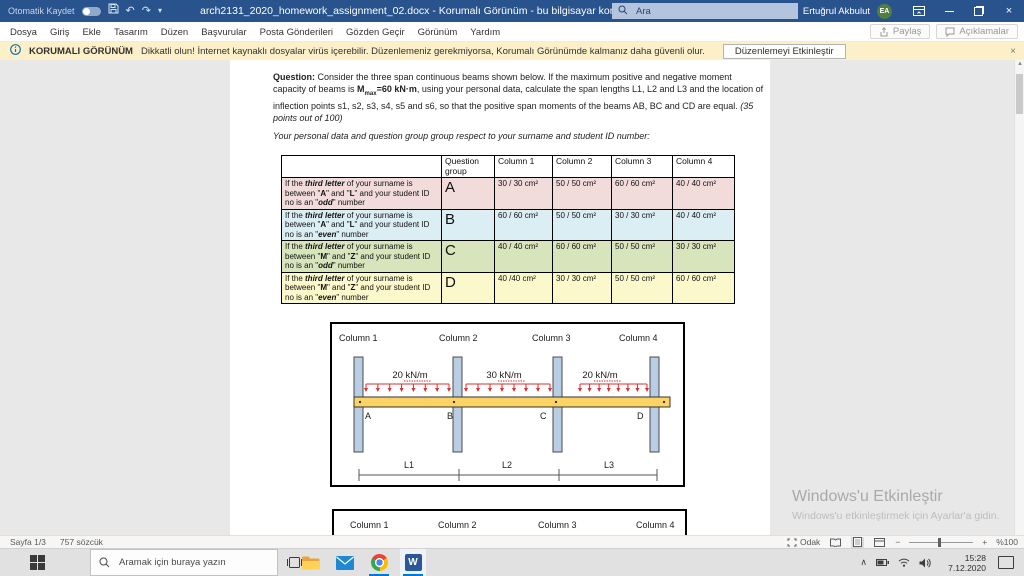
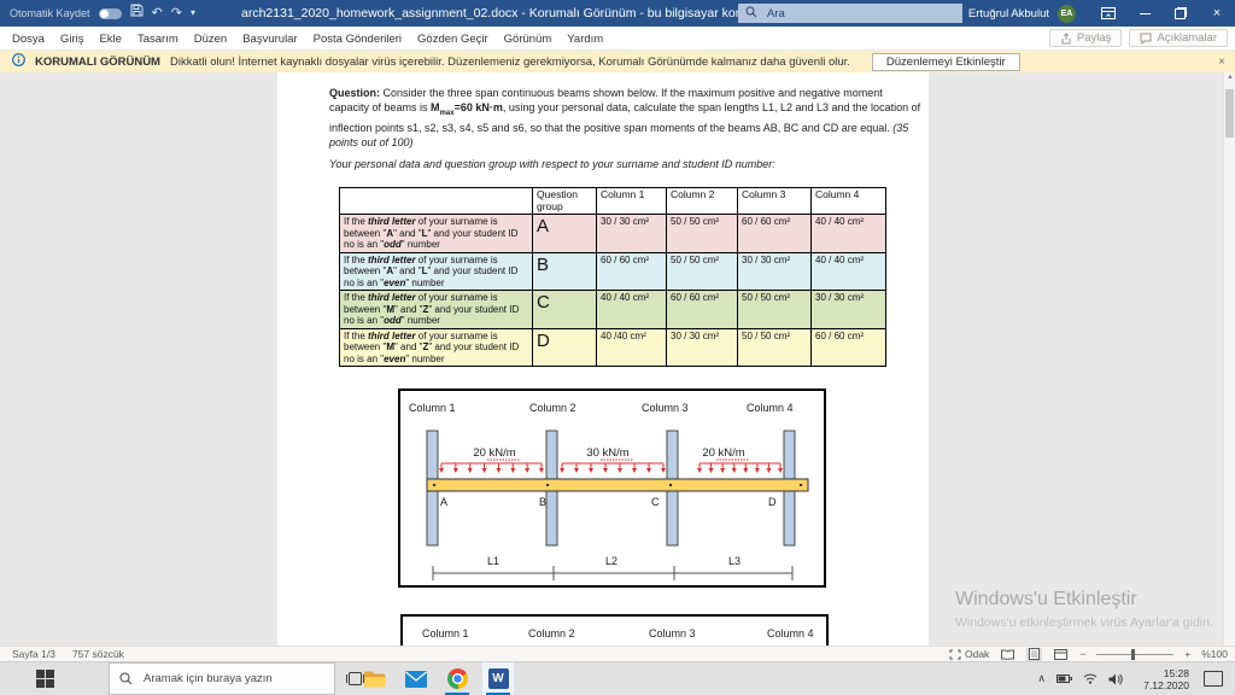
  Otomatik Kaydet
  ↶
  ↷
  ▾
  arch2131_2020_homework_assignment_02.docx - Korumalı Görünüm - bu bilgisayar ko
  Ara
  Ertuğrul Akbulut
  ×
  Dosya
  Giriş
  Ekle
  Tasarım
  Düzen
  Başvurular
  Posta Gönderileri
  Gözden Geçir
  Görünüm
  Yardım
  Paylaş
  Açıklamalar
  KORUMALI GÖRÜNÜM
  Dikkatli olun! İnternet kaynaklı dosyalar virüs içerebilir. Düzenlemeniz gerekmiyorsa, Korumalı Görünümde kalmanız daha güvenli olur.
  Düzenlemeyi Etkinleştir
  ×
  Question: Consider the three span continuous beams shown below. If the maximum positive and negative moment capacity of beams is M =60 kN·m, using your personal data, calculate the span lengths L1, L2 and L3 and the location of inflection points s1, s2, s3, s4, s5 and s6, so that the positive span moments of the beams AB, BC and CD are equal. (35 points out of 100)
- Your personal data and question group group respect to your surname and student ID number:
+ Your personal data and question group with respect to your surname and student ID number:
  	Question group	Column 1	Column 2	Column 3	Column 4
  If the third letter of your surname is between "A" and "L" and your student ID no is an "odd" number	A	30 / 30 cm²	50 / 50 cm²	60 / 60 cm²	40 / 40 cm²
  If the third letter of your surname is between "A" and "L" and your student ID no is an "even" number	B	60 / 60 cm²	50 / 50 cm²	30 / 30 cm²	40 / 40 cm²
  If the third letter of your surname is between "M" and "Z" and your student ID no is an "odd" number	C	40 / 40 cm²	60 / 60 cm²	50 / 50 cm²	30 / 30 cm²
  If the third letter of your surname is between "M" and "Z" and your student ID no is an "even" number	D	40 /40 cm²	30 / 30 cm²	50 / 50 cm²	60 / 60 cm²
  Column 1
  Column 2
  Column 3
  Column 4
  20 kN/m
  30 kN/m
  20 kN/m
  A
  B
  C
  D
  L1
  L2
  L3
  Column 1
  Column 2
  Column 3
  Column 4
  Windows'u Etkinleştir
- Windows'u etkinleştirmek için Ayarlar'a gidin.
+ Windows'u etkinleştirmek virüs Ayarlar'a gidin.
  Sayfa 1/3
  757 sözcük
  Odak
  −
  +
  %100
  Aramak için buraya yazın
  W
  ∧
  15:28
  7.12.2020
